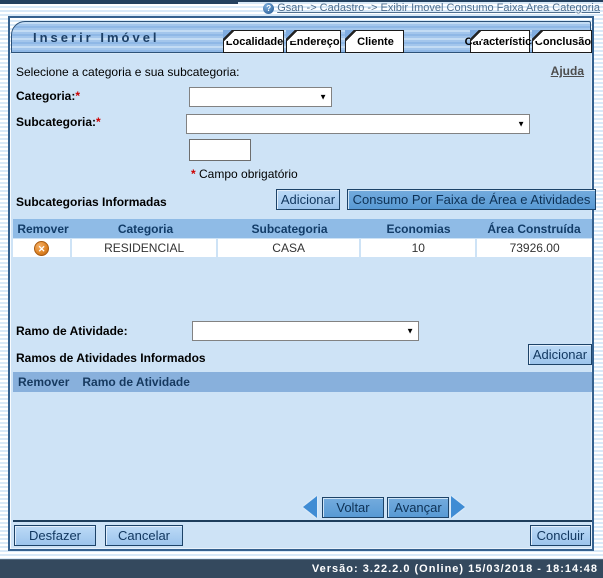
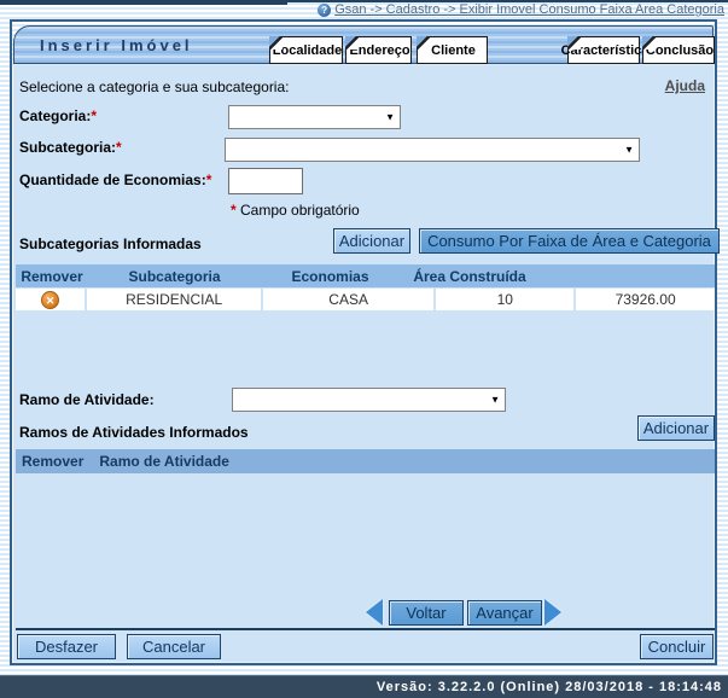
  ?
  Gsan -> Cadastro -> Exibir Imovel Consumo Faixa Area Categoria
  Inserir Imóvel
  Localidade
  Endereço
  Cliente
  Característic
  Conclusão
  Selecione a categoria e sua subcategoria:
  Ajuda
  Categoria:*
  ▼
  Subcategoria:*
  ▼
+ Quantidade de Economias:*
  * Campo obrigatório
  Subcategorias Informadas
  Adicionar
- Consumo Por Faixa de Área e Atividades
+ Consumo Por Faixa de Área e Categoria
  Remover
- Categoria
  Subcategoria
  Economias
  Área Construída
  ✕
  RESIDENCIAL
  CASA
  10
  73926.00
  Ramo de Atividade:
  ▼
  Ramos de Atividades Informados
  Adicionar
  Remover
  Ramo de Atividade
  Voltar
  Avançar
  Desfazer
  Cancelar
  Concluir
- Versão: 3.22.2.0 (Online) 15/03/2018 - 18:14:48
+ Versão: 3.22.2.0 (Online) 28/03/2018 - 18:14:48
